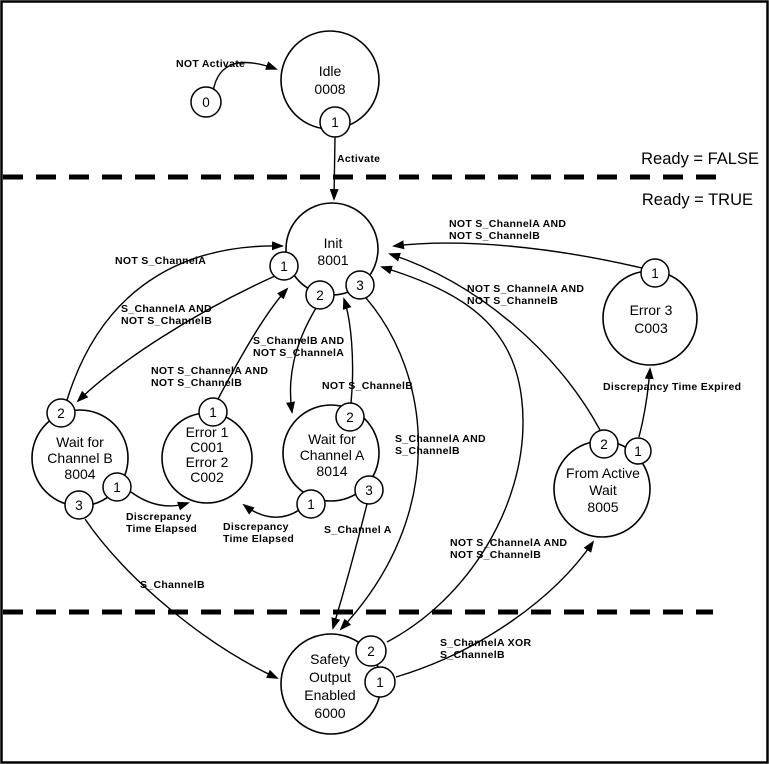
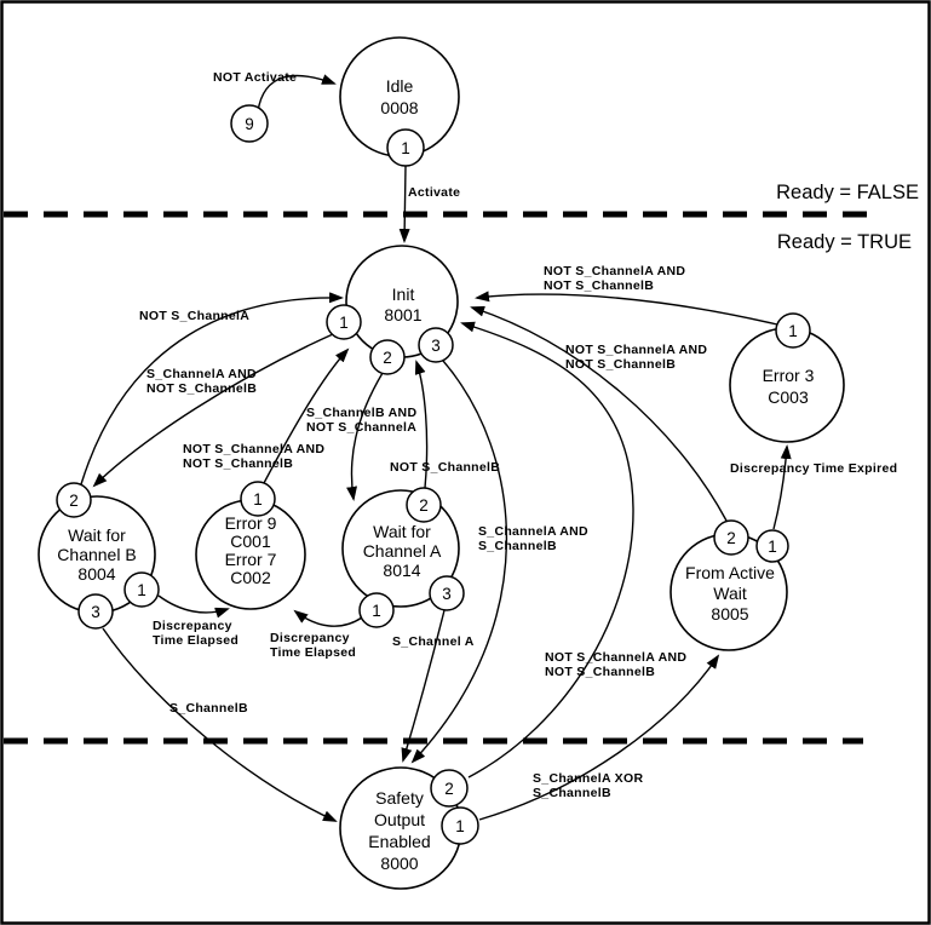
- 0
+ 9
  1
  1
  2
  3
  2
  1
  3
  1
  2
  1
  3
  1
  2
  1
  2
  1
  Idle
  0008
  Init
  8001
  Wait for
  Channel B
  8004
- Error 1
+ Error 9
  C001
- Error 2
+ Error 7
  C002
  Wait for
  Channel A
  8014
  Error 3
  C003
  From Active
  Wait
  8005
  Safety
  Output
  Enabled
- 6000
+ 8000
  NOT Activate
  Activate
  NOT S_ChannelA
  S_ChannelA AND
  NOT S_ChannelB
  S_ChannelB AND
  NOT S_ChannelA
  NOT S_ChannelA AND
  NOT S_ChannelB
  NOT S_ChannelB
  S_ChannelA AND
  S_ChannelB
  NOT S_ChannelA AND
  NOT S_ChannelB
  NOT S_ChannelA AND
  NOT S_ChannelB
  NOT S_ChannelA AND
  NOT S_ChannelB
  Discrepancy Time Expired
  Discrepancy
  Time Elapsed
  Discrepancy
  Time Elapsed
  S_Channel A
  S_ChannelB
  S_ChannelA XOR
  S_ChannelB
  Ready = FALSE
  Ready = TRUE
